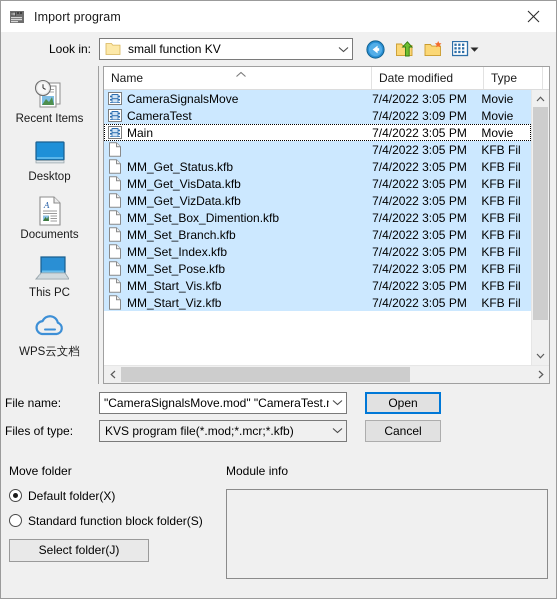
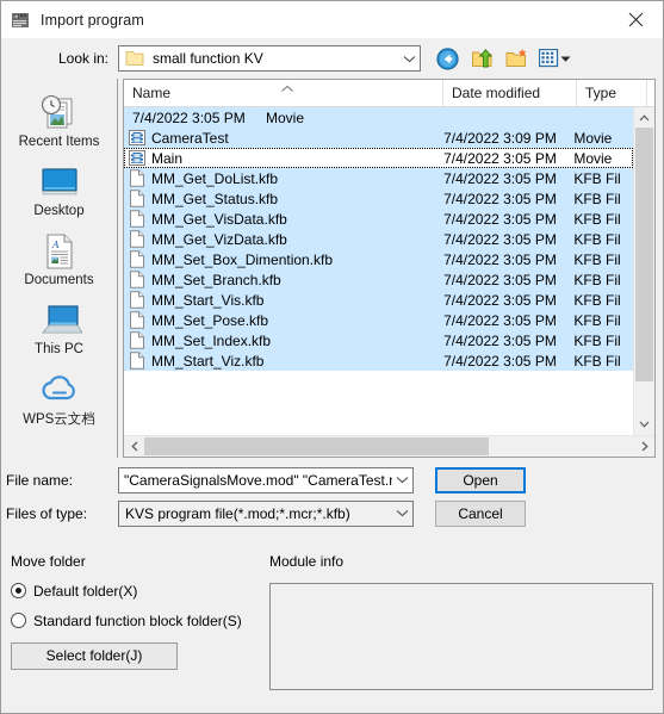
  Import program
  Look in:
  small function KV
  Recent Items
  Desktop
  A
  Documents
  This PC
  WPS云文档
  Name
  Date modified
  Type
- CameraSignalsMove
  7/4/2022 3:05 PM
  Movie
  CameraTest
  7/4/2022 3:09 PM
  Movie
  Main
  7/4/2022 3:05 PM
  Movie
+ MM_Get_DoList.kfb
  7/4/2022 3:05 PM
  KFB Fil
  MM_Get_Status.kfb
  7/4/2022 3:05 PM
  KFB Fil
  MM_Get_VisData.kfb
  7/4/2022 3:05 PM
  KFB Fil
  MM_Get_VizData.kfb
  7/4/2022 3:05 PM
  KFB Fil
  MM_Set_Box_Dimention.kfb
  7/4/2022 3:05 PM
  KFB Fil
  MM_Set_Branch.kfb
  7/4/2022 3:05 PM
  KFB Fil
- MM_Set_Index.kfb
+ MM_Start_Vis.kfb
  7/4/2022 3:05 PM
  KFB Fil
  MM_Set_Pose.kfb
  7/4/2022 3:05 PM
  KFB Fil
- MM_Start_Vis.kfb
+ MM_Set_Index.kfb
  7/4/2022 3:05 PM
  KFB Fil
  MM_Start_Viz.kfb
  7/4/2022 3:05 PM
  KFB Fil
  File name:
  "CameraSignalsMove.mod" "CameraTest.
  Open
  Files of type:
  KVS program file(*.mod;*.mcr;*.kfb)
  Cancel
  Move folder
  Default folder(X)
  Standard function block folder(S)
  Select folder(J)
  Module info
